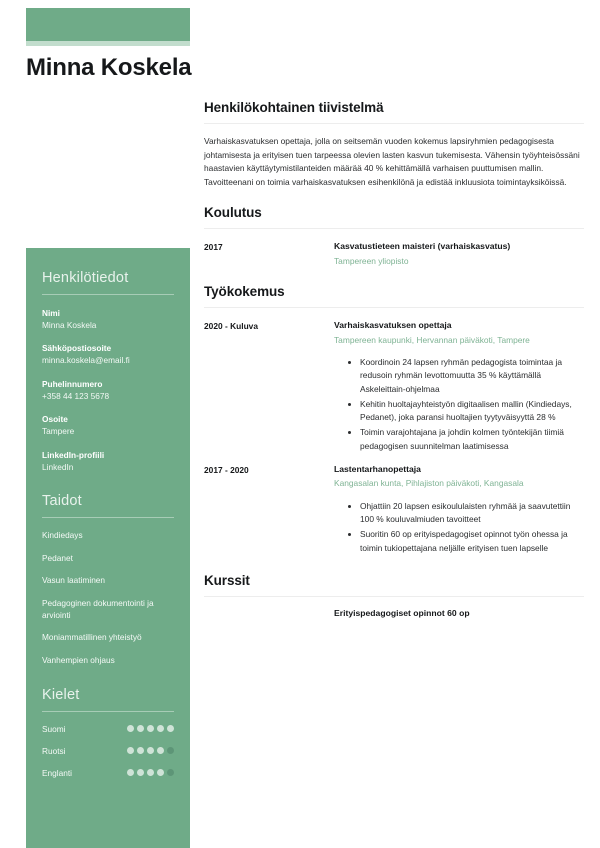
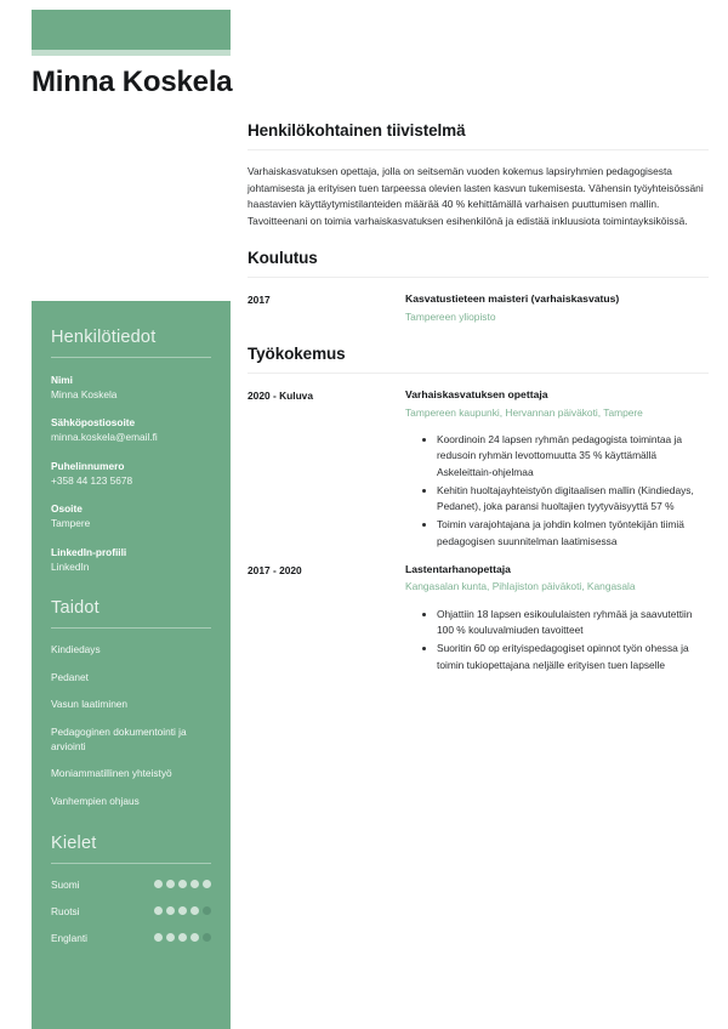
  Minna Koskela
  Henkilötiedot
  Nimi
  Minna Koskela
  Sähköpostiosoite
  minna.koskela@email.fi
  Puhelinnumero
  +358 44 123 5678
  Osoite
  Tampere
  LinkedIn-profiili
  LinkedIn
  Taidot
  Kindiedays
  Pedanet
  Vasun laatiminen
  Pedagoginen dokumentointi ja arviointi
  Moniammatillinen yhteistyö
  Vanhempien ohjaus
  Kielet
  Suomi
  Ruotsi
  Englanti
  Henkilökohtainen tiivistelmä
  Varhaiskasvatuksen opettaja, jolla on seitsemän vuoden kokemus lapsiryhmien pedagogisesta johtamisesta ja erityisen tuen tarpeessa olevien lasten kasvun tukemisesta. Vähensin työyhteisössäni haastavien käyttäytymistilanteiden määrää 40 % kehittämällä varhaisen puuttumisen mallin. Tavoitteenani on toimia varhaiskasvatuksen esihenkilönä ja edistää inkluusiota toimintayksiköissä.
  Koulutus
  2017
  Kasvatustieteen maisteri (varhaiskasvatus)
  Tampereen yliopisto
  Työkokemus
  2020 - Kuluva
  Varhaiskasvatuksen opettaja
  Tampereen kaupunki, Hervannan päiväkoti, Tampere
  Koordinoin 24 lapsen ryhmän pedagogista toimintaa ja redusoin ryhmän levottomuutta 35 % käyttämällä Askeleittain-ohjelmaa
- Kehitin huoltajayhteistyön digitaalisen mallin (Kindiedays, Pedanet), joka paransi huoltajien tyytyväisyyttä 28 %
+ Kehitin huoltajayhteistyön digitaalisen mallin (Kindiedays, Pedanet), joka paransi huoltajien tyytyväisyyttä 57 %
  Toimin varajohtajana ja johdin kolmen työntekijän tiimiä pedagogisen suunnitelman laatimisessa
  2017 - 2020
  Lastentarhanopettaja
  Kangasalan kunta, Pihlajiston päiväkoti, Kangasala
- Ohjattiin 20 lapsen esikoululaisten ryhmää ja saavutettiin 100 % kouluvalmiuden tavoitteet
+ Ohjattiin 18 lapsen esikoululaisten ryhmää ja saavutettiin 100 % kouluvalmiuden tavoitteet
  Suoritin 60 op erityispedagogiset opinnot työn ohessa ja toimin tukiopettajana neljälle erityisen tuen lapselle
- Kurssit
- Erityispedagogiset opinnot 60 op
